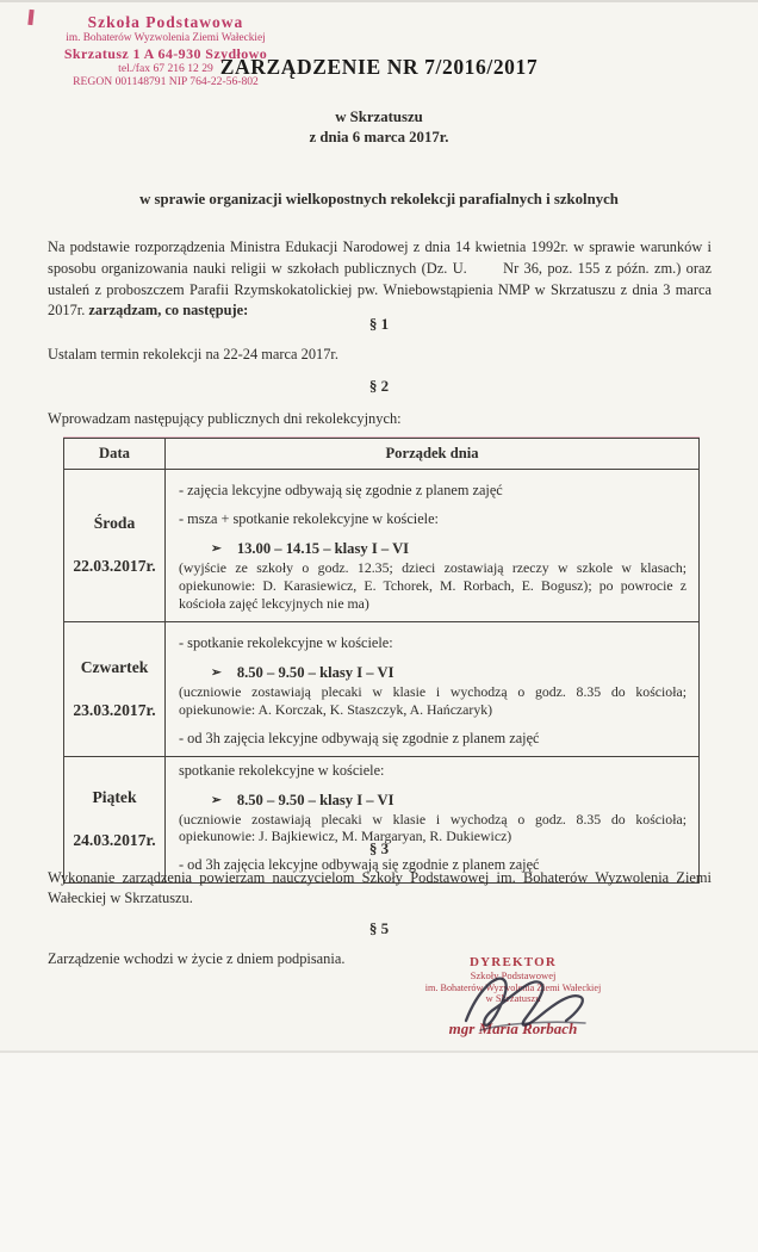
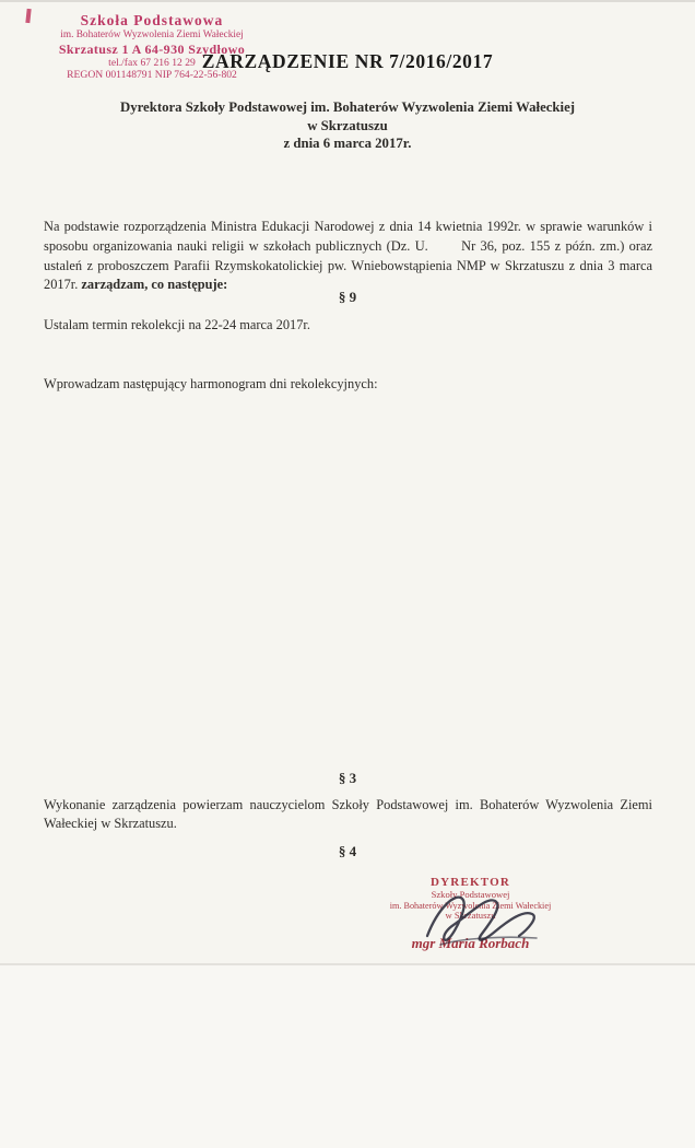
  Szkoła Podstawowa
  im. Bohaterów Wyzwolenia Ziemi Wałeckiej
  Skrzatusz 1 A 64-930 Szydłowo
  tel./fax 67 216 12 29
  REGON 001148791 NIP 764-22-56-802
  ZARZĄDZENIE NR 7/2016/2017
+ Dyrektora Szkoły Podstawowej im. Bohaterów Wyzwolenia Ziemi Wałeckiej
  w Skrzatuszu
  z dnia 6 marca 2017r.
- w sprawie organizacji wielkopostnych rekolekcji parafialnych i szkolnych
  Na podstawie rozporządzenia Ministra Edukacji Narodowej z dnia 14 kwietnia 1992r. w sprawie warunków i sposobu organizowania nauki religii w szkołach publicznych (Dz. U. Nr 36, poz. 155 z późn. zm.) oraz ustaleń z proboszczem Parafii Rzymskokatolickiej pw. Wniebowstąpienia NMP w Skrzatuszu z dnia 3 marca 2017r. zarządzam, co następuje:
- § 1
+ § 9
  Ustalam termin rekolekcji na 22-24 marca 2017r.
- § 2
- Wprowadzam następujący publicznych dni rekolekcyjnych:
+ Wprowadzam następujący harmonogram dni rekolekcyjnych:
- Data	Porządek dnia
- Środa22.03.2017r.	- zajęcia lekcyjne odbywają się zgodnie z planem zajęć- msza + spotkanie rekolekcyjne w kościele:➢ 13.00 – 14.15 – klasy I – VI(wyjście ze szkoły o godz. 12.35; dzieci zostawiają rzeczy w szkole w klasach; opiekunowie: D. Karasiewicz, E. Tchorek, M. Rorbach, E. Bogusz); po powrocie z kościoła zajęć lekcyjnych nie ma)
- Czwartek23.03.2017r.	- spotkanie rekolekcyjne w kościele:➢ 8.50 – 9.50 – klasy I – VI(uczniowie zostawiają plecaki w klasie i wychodzą o godz. 8.35 do kościoła; opiekunowie: A. Korczak, K. Staszczyk, A. Hańczaryk)- od 3h zajęcia lekcyjne odbywają się zgodnie z planem zajęć
- Piątek24.03.2017r.	spotkanie rekolekcyjne w kościele:➢ 8.50 – 9.50 – klasy I – VI(uczniowie zostawiają plecaki w klasie i wychodzą o godz. 8.35 do kościoła; opiekunowie: J. Bajkiewicz, M. Margaryan, R. Dukiewicz)- od 3h zajęcia lekcyjne odbywają się zgodnie z planem zajęć
  § 3
  Wykonanie zarządzenia powierzam nauczycielom Szkoły Podstawowej im. Bohaterów Wyzwolenia Ziemi Wałeckiej w Skrzatuszu.
- § 5
+ § 4
- Zarządzenie wchodzi w życie z dniem podpisania.
  DYREKTOR
  Szkoły Podstawowej
  im. Bohaterów Wyzwolenia Ziemi Wałeckiej
  w Skrzatuszu
  mgr Maria Rorbach
